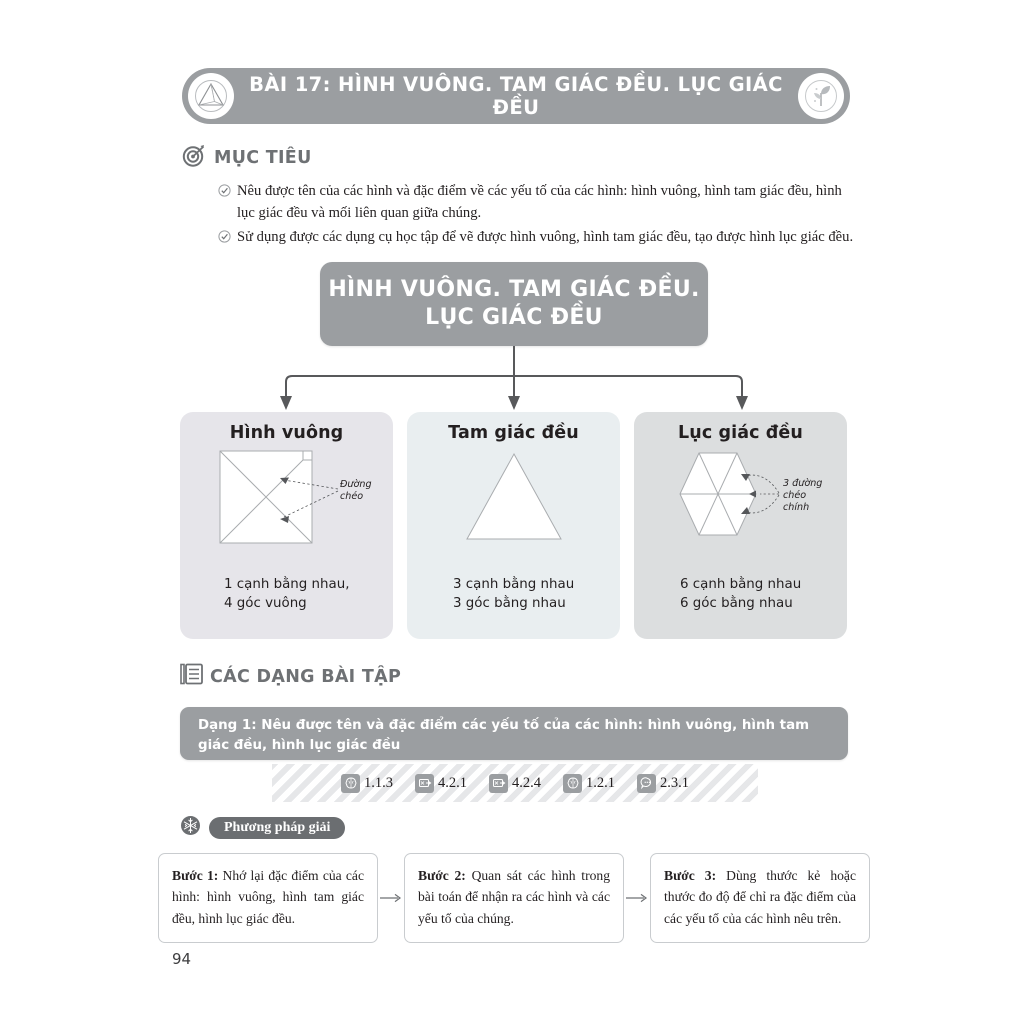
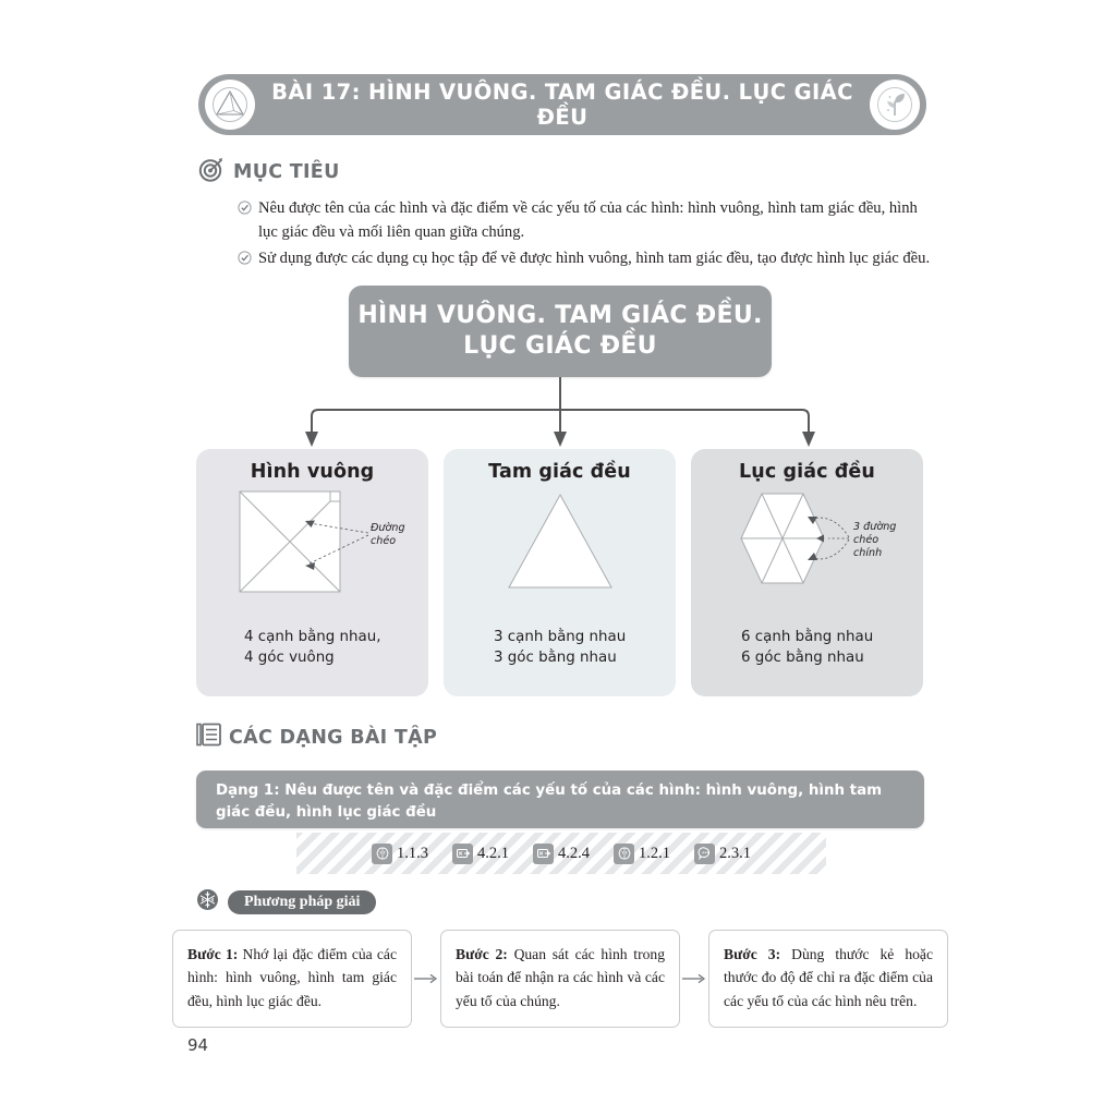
  BÀI 17: HÌNH VUÔNG. TAM GIÁC ĐỀU. LỤC GIÁC ĐỀU
  MỤC TIÊU
  Nêu được tên của các hình và đặc điểm về các yếu tố của các hình: hình vuông, hình tam giác đều, hình lục giác đều và mối liên quan giữa chúng.
  Sử dụng được các dụng cụ học tập để vẽ được hình vuông, hình tam giác đều, tạo được hình lục giác đều.
  HÌNH VUÔNG. TAM GIÁC ĐỀU.
  LỤC GIÁC ĐỀU
  Hình vuông
  Đường
  chéo
- 1 cạnh bằng nhau,
+ 4 cạnh bằng nhau,
  4 góc vuông
  Tam giác đều
  3 cạnh bằng nhau
  3 góc bằng nhau
  Lục giác đều
  3 đường
  chéo
  chính
  6 cạnh bằng nhau
  6 góc bằng nhau
  CÁC DẠNG BÀI TẬP
  Dạng 1: Nêu được tên và đặc điểm các yếu tố của các hình: hình vuông, hình tam
  giác đều, hình lục giác đều
  1.1.3
  4.2.1
  4.2.4
  1.2.1
  2.3.1
  Phương pháp giải
  Bước 1: Nhớ lại đặc điểm của các hình: hình vuông, hình tam giác đều, hình lục giác đều.
  Bước 2: Quan sát các hình trong bài toán để nhận ra các hình và các yếu tố của chúng.
  Bước 3: Dùng thước kẻ hoặc thước đo độ để chỉ ra đặc điểm của các yếu tố của các hình nêu trên.
  94
